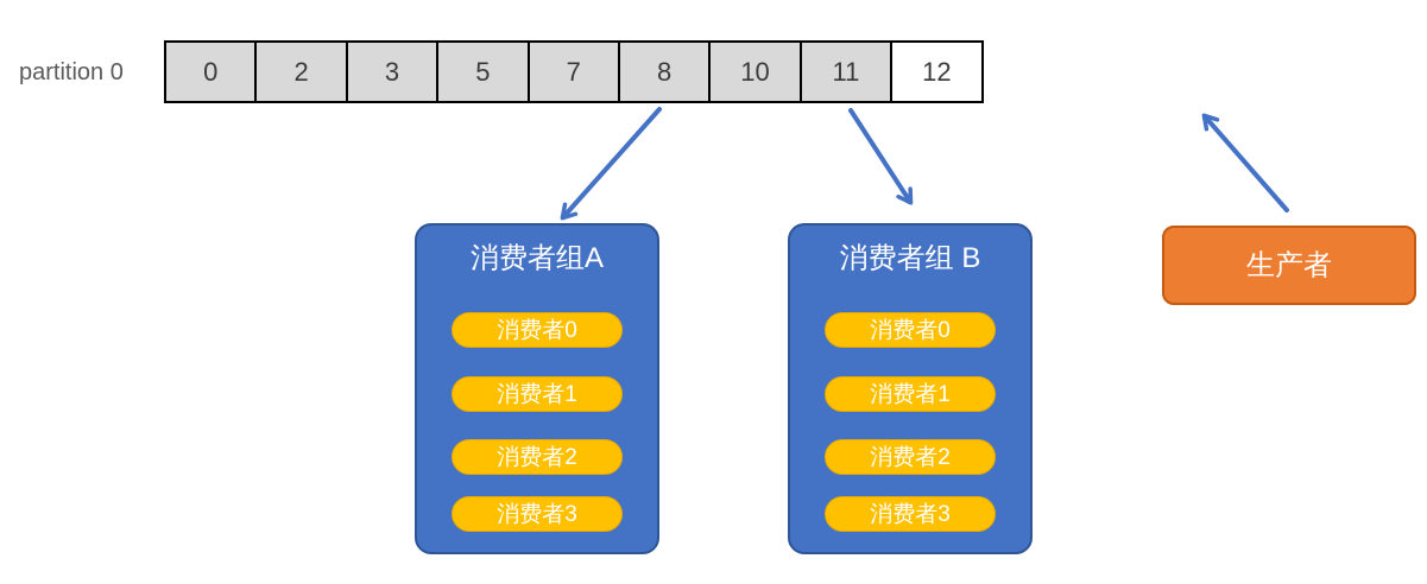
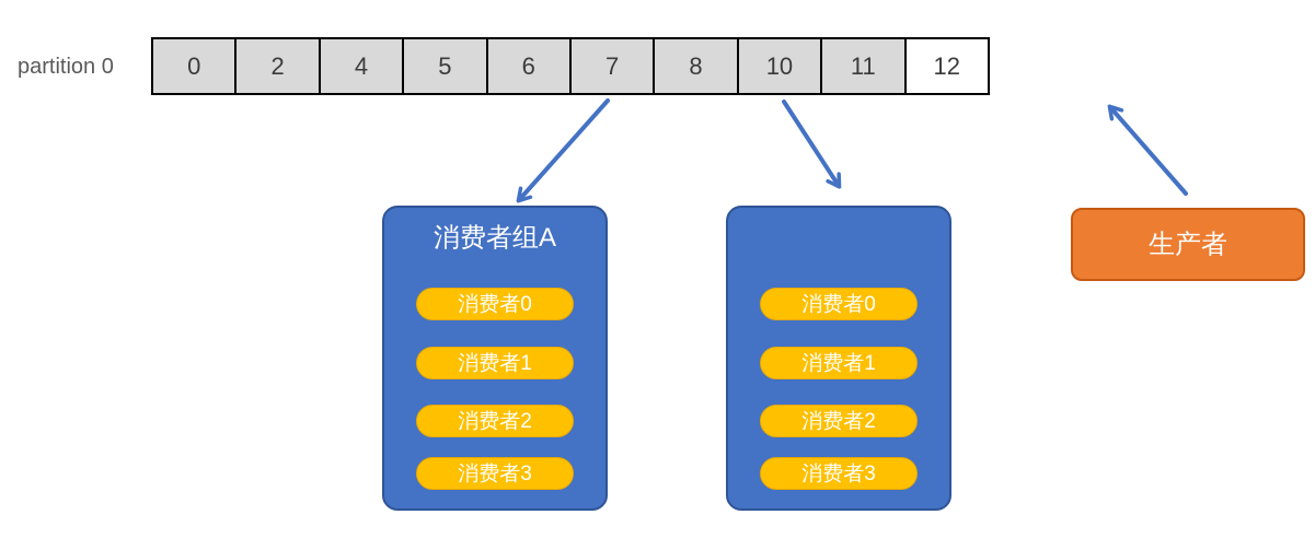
  partition 0
  0
  2
- 3
+ 4
  5
+ 6
  7
  8
  10
  11
  12
  消费者组A
  消费者0
  消费者1
  消费者2
  消费者3
- 消费者组 B
  消费者0
  消费者1
  消费者2
  消费者3
  生产者
